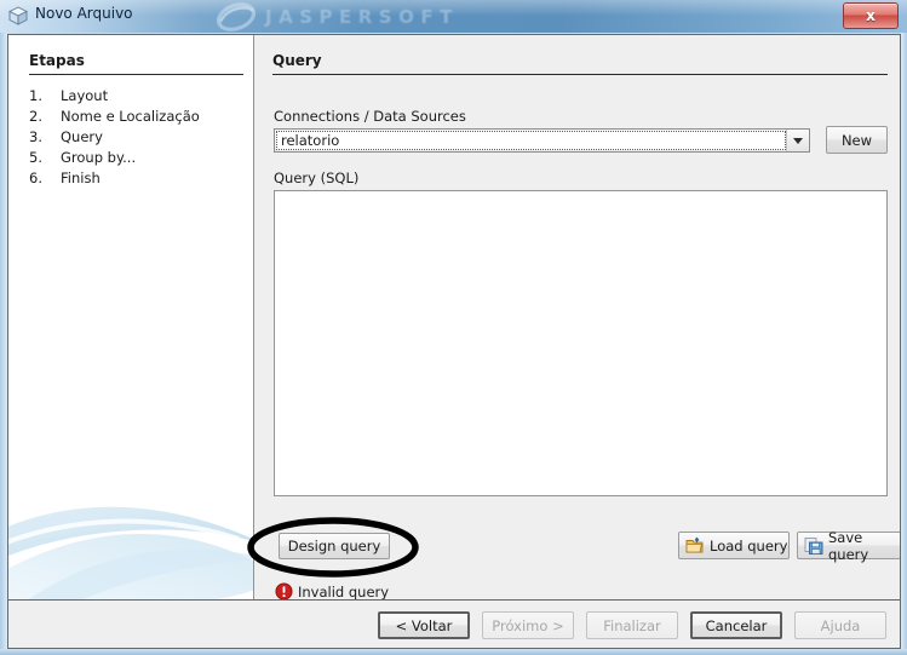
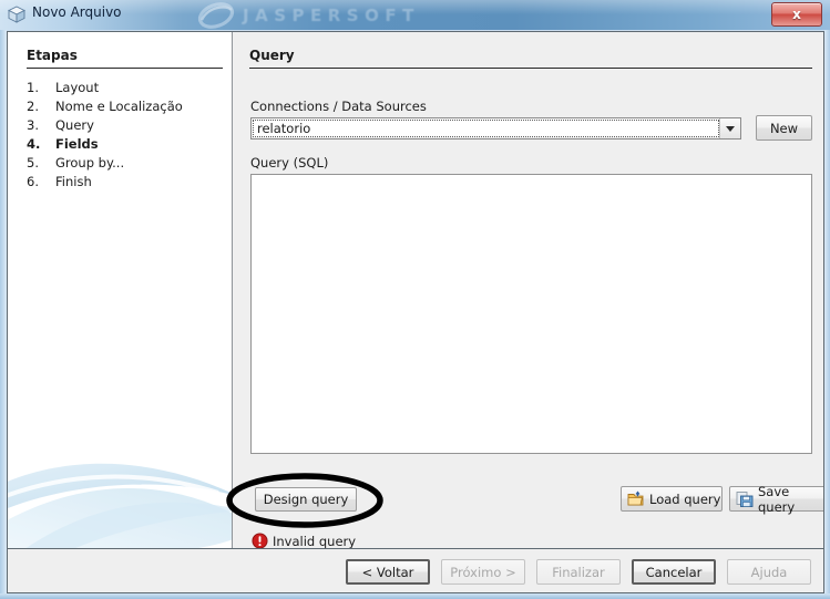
  Novo Arquivo
  JASPERSOFT
  x
  Etapas
  1.
  Layout
  2.
  Nome e Localização
  3.
  Query
+ 4.
+ Fields
  5.
  Group by...
  6.
  Finish
  Query
  Connections / Data Sources
  relatorio
  New
  Query (SQL)
  Design query
  Load query
  Save query
  Invalid query
  < Voltar
  Próximo >
  Finalizar
  Cancelar
  Ajuda
